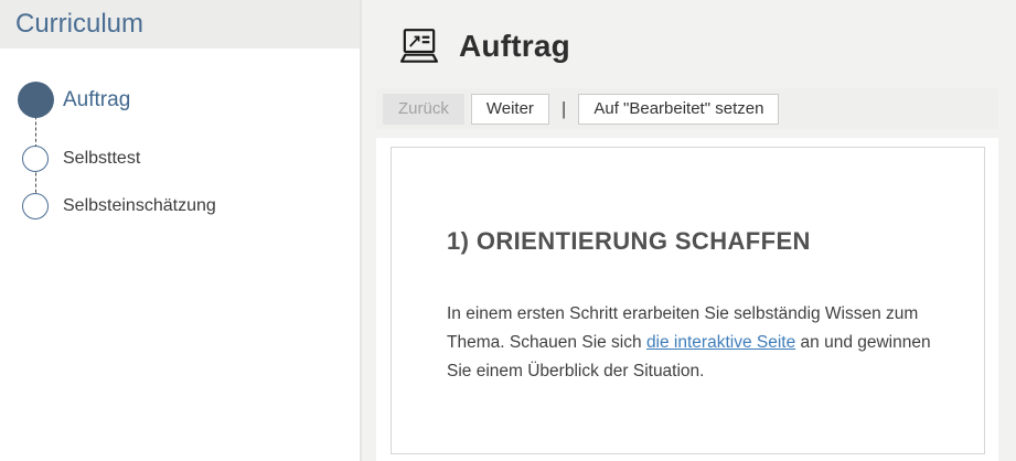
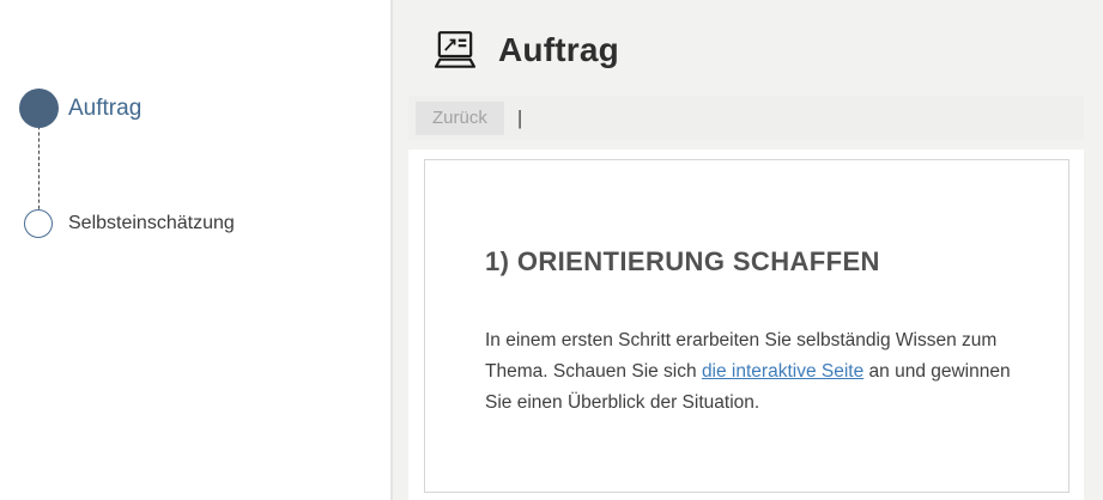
- Curriculum
  Auftrag
- Selbsttest
  Selbsteinschätzung
  Auftrag
  Zurück
- Weiter
  |
- Auf "Bearbeitet" setzen
  1) ORIENTIERUNG SCHAFFEN
- In einem ersten Schritt erarbeiten Sie selbständig Wissen zum Thema. Schauen Sie sich die interaktive Seite an und gewinnen Sie einem Überblick der Situation.
+ In einem ersten Schritt erarbeiten Sie selbständig Wissen zum Thema. Schauen Sie sich die interaktive Seite an und gewinnen Sie einen Überblick der Situation.
